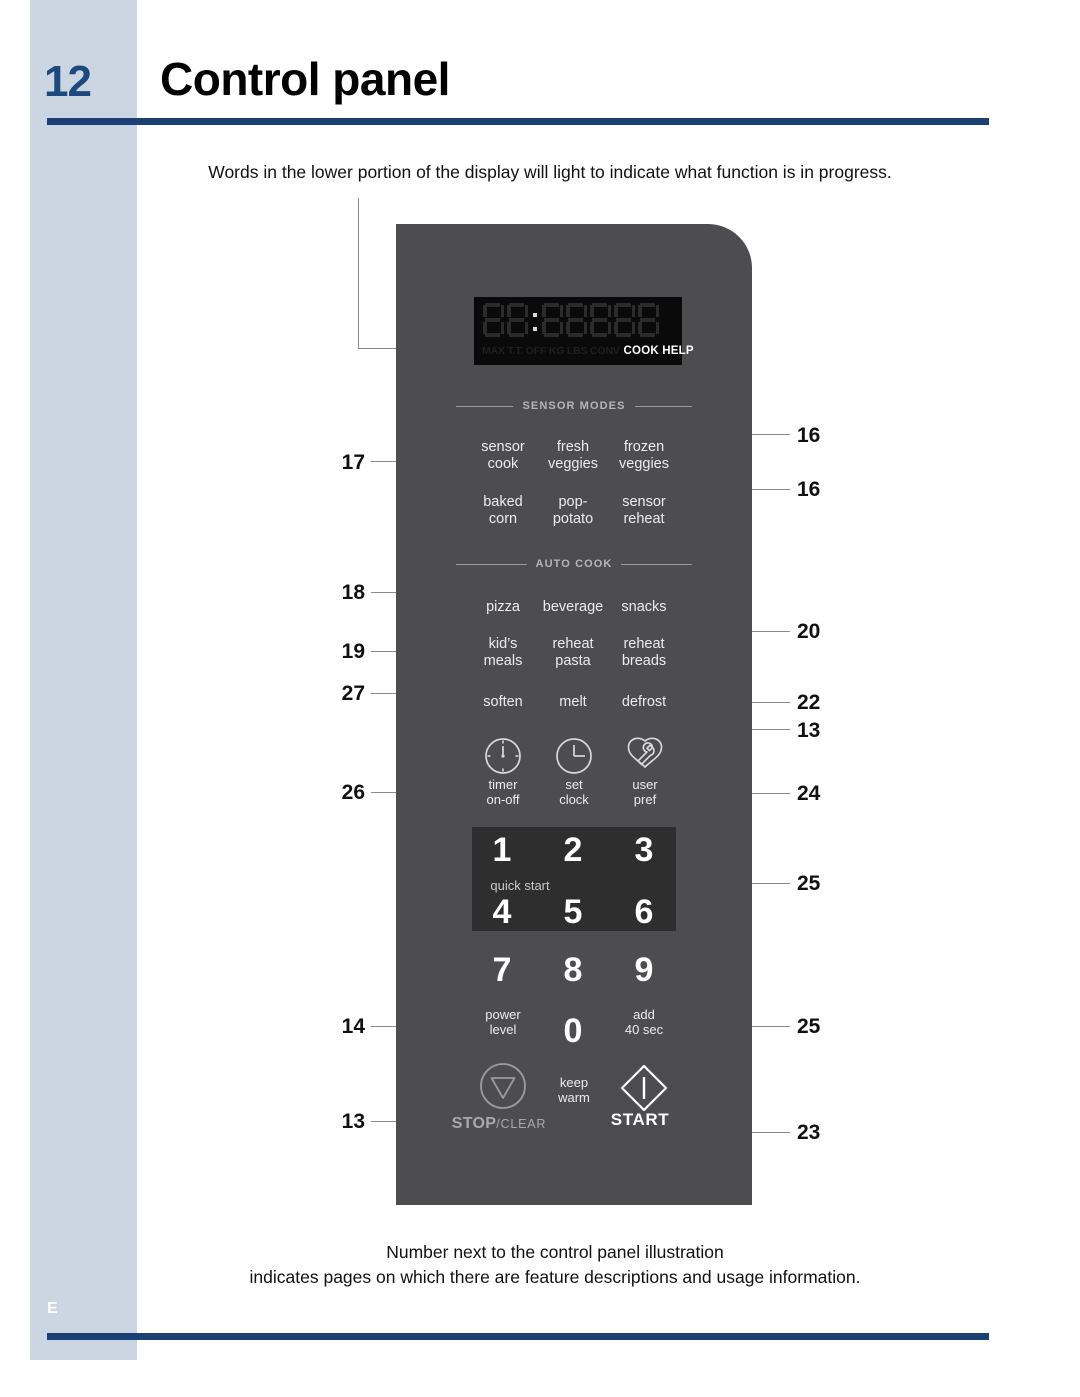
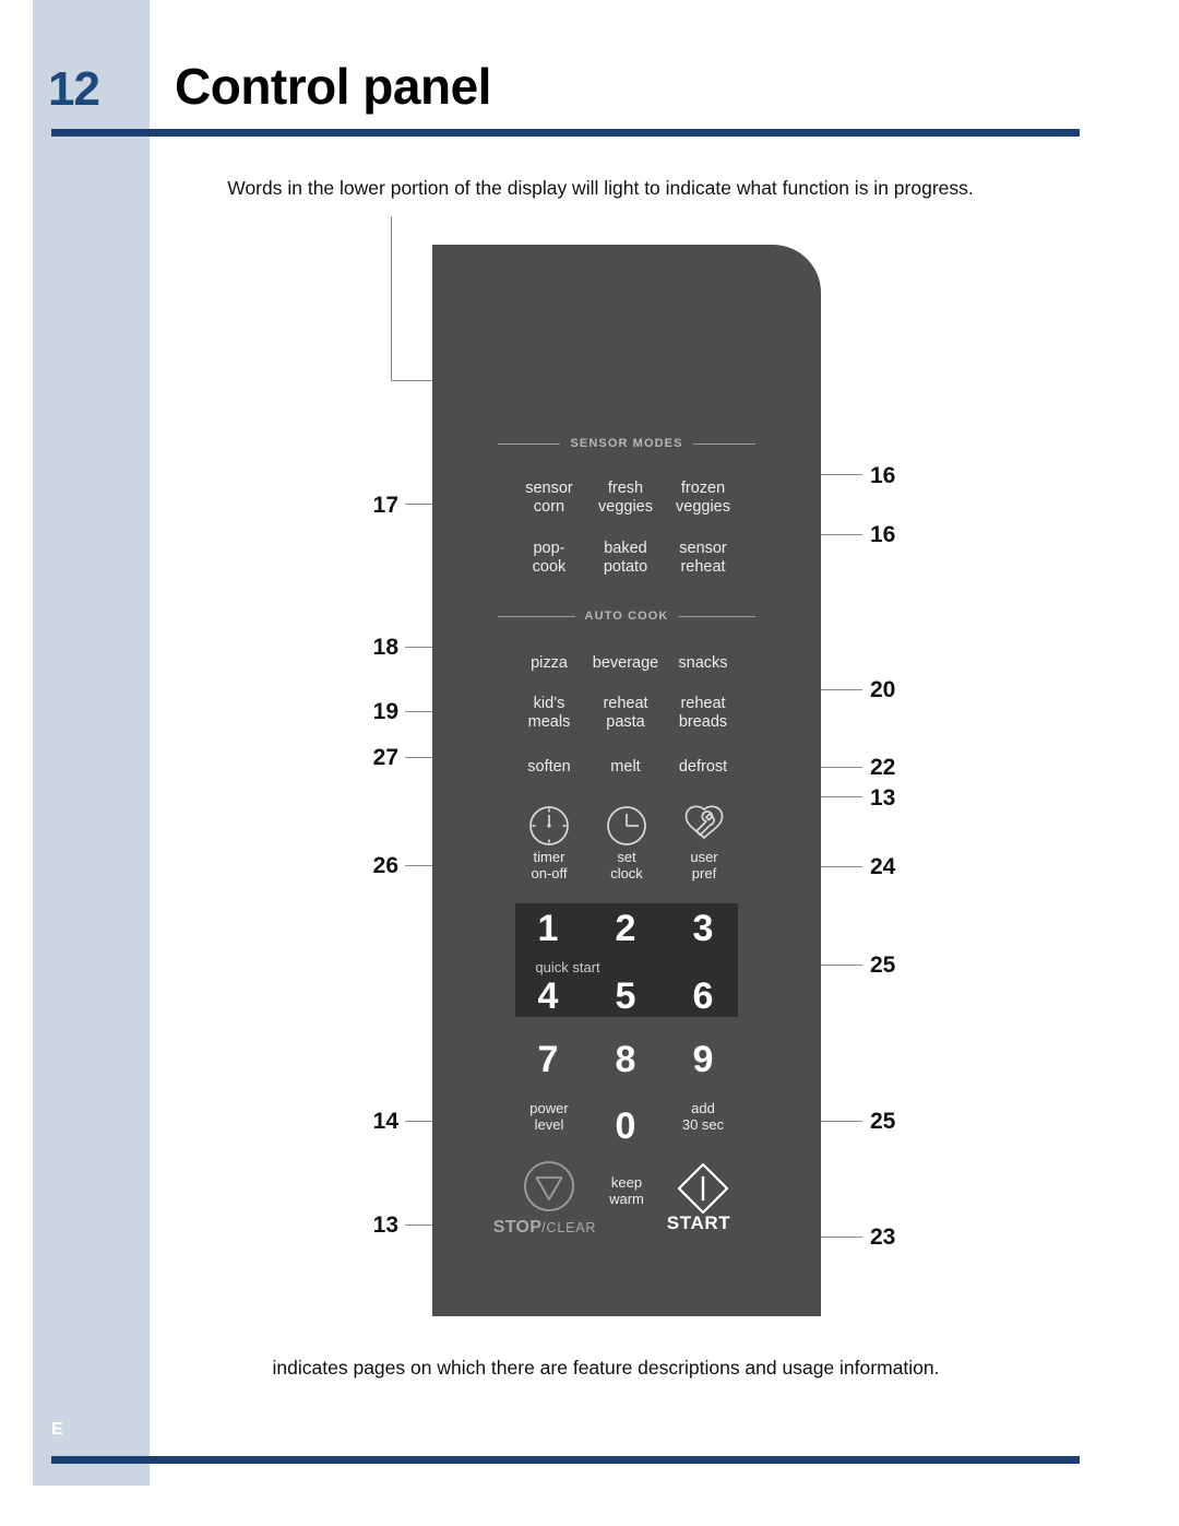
  12
  Control panel
  E
  Words in the lower portion of the display will light to indicate what function is in progress.
- Number next to the control panel illustration
  indicates pages on which there are feature descriptions and usage information.
  17
  18
  19
  27
  26
  14
  13
  16
  16
  20
  22
  13
  24
  25
  25
  23
- COOK HELP
  SENSOR MODES
  sensor
- cook
+ corn
  fresh
  veggies
  frozen
  veggies
- baked
+ pop-
- corn
+ cook
- pop-
+ baked
  potato
  sensor
  reheat
  AUTO COOK
  pizza
  beverage
  snacks
  kid’s
  meals
  reheat
  pasta
  reheat
  breads
  soften
  melt
  defrost
  timer
  on-off
  set
  clock
  user
  pref
  1
  2
  3
  quick start
  4
  5
  6
  7
  8
  9
  0
  power
  level
  add
- 40 sec
+ 30 sec
  STOP/CLEAR
  keep
  warm
  START
